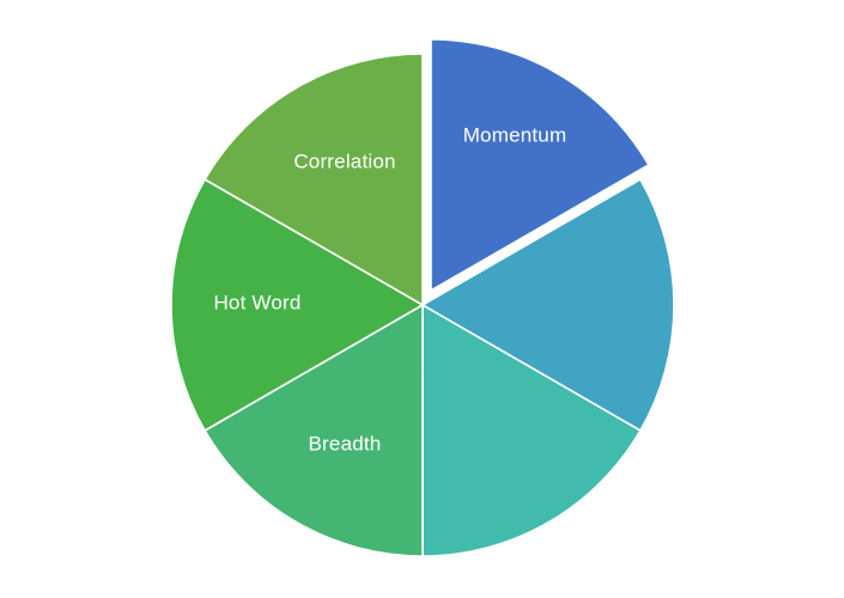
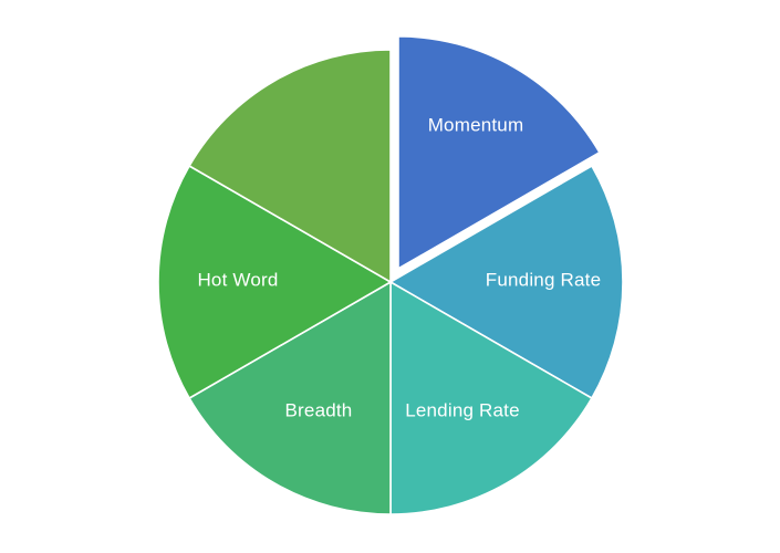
  Momentum
+ Funding Rate
+ Lending Rate
  Breadth
  Hot Word
- Correlation
